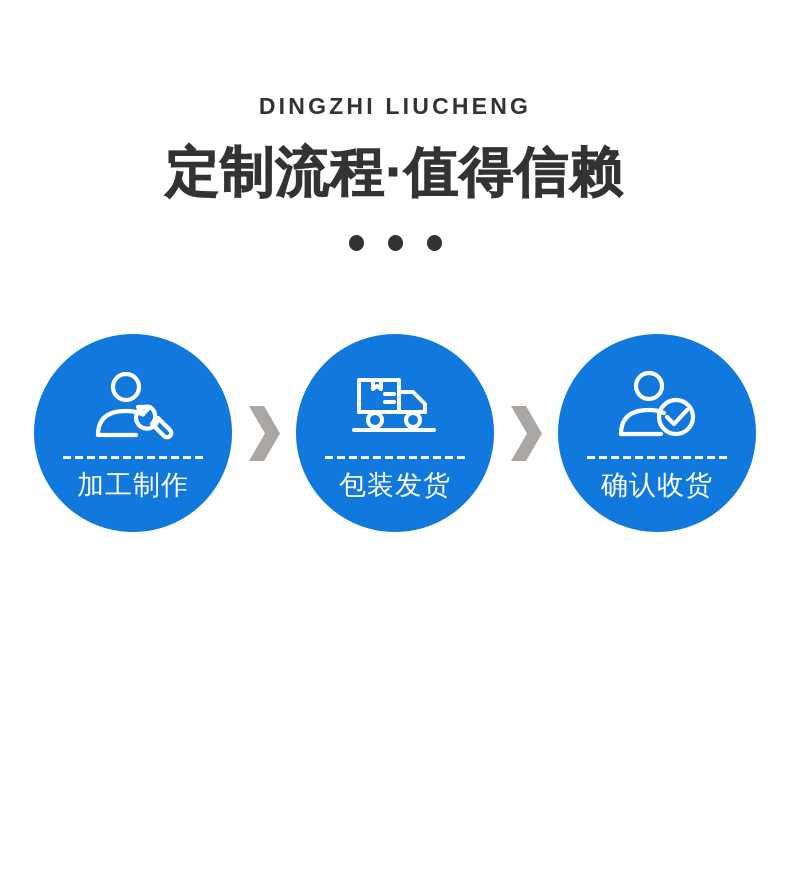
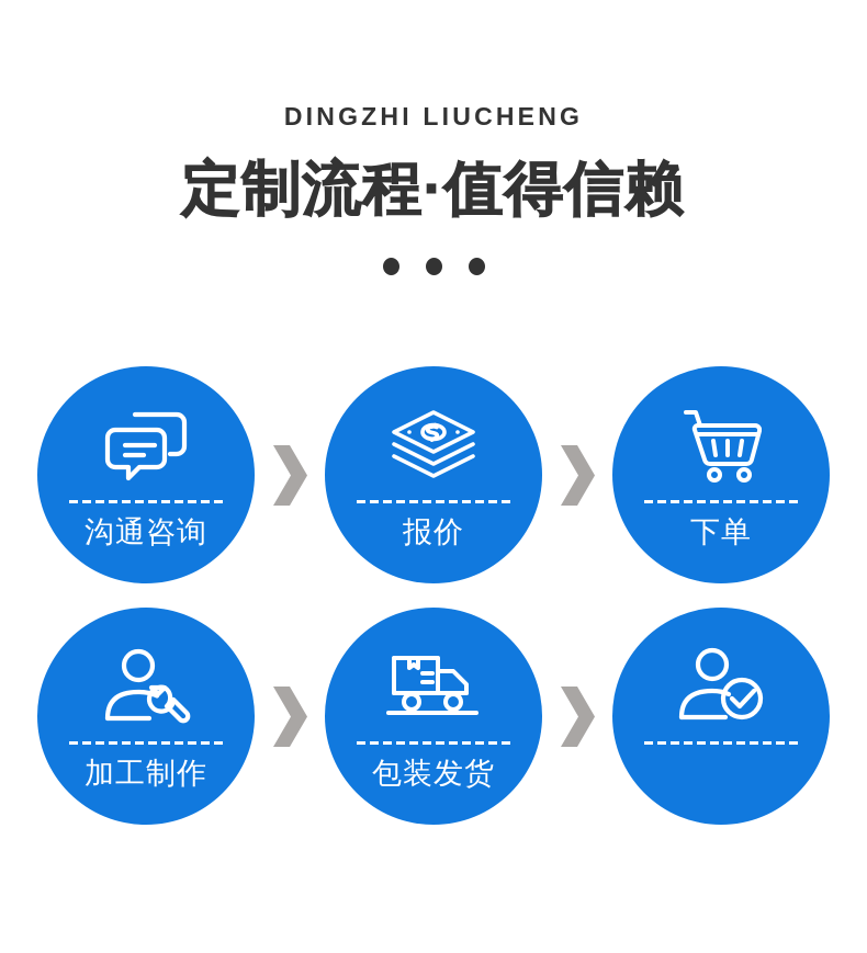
  DINGZHI LIUCHENG
  定制流程·值得信赖
+ 沟通咨询
+ 报价
+ 下单
  加工制作
  包装发货
- 确认收货
